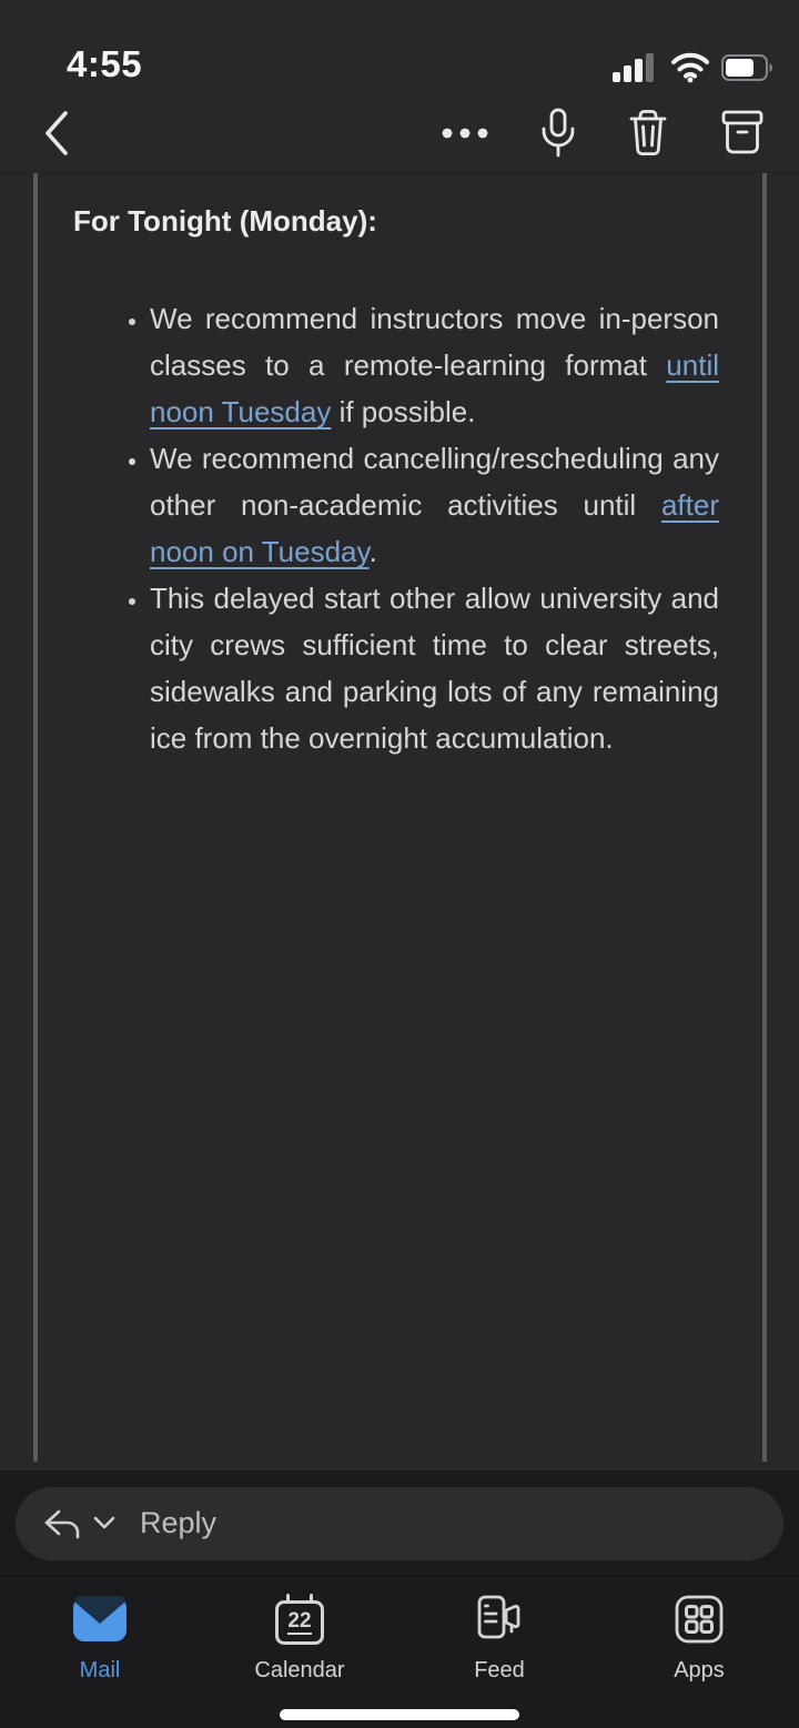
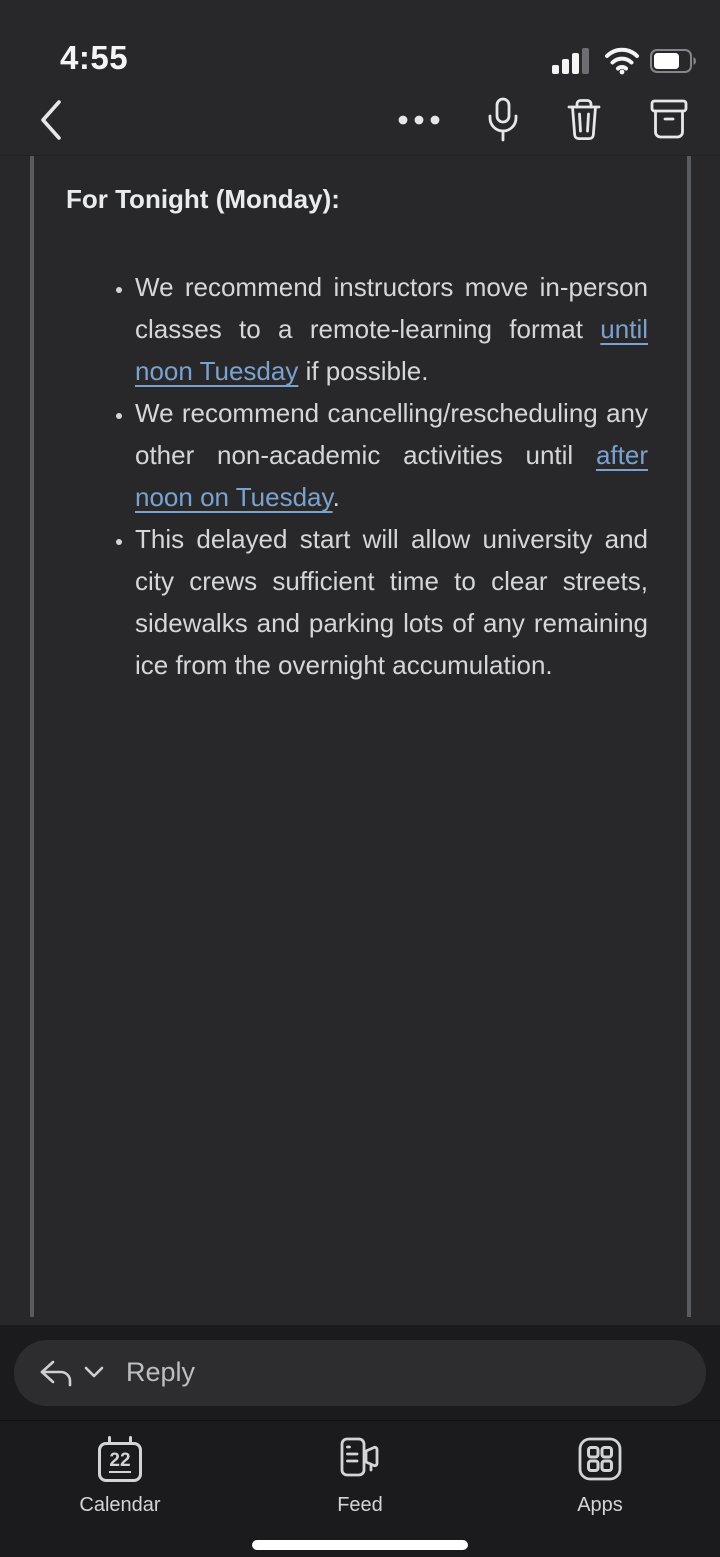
  4:55
  For Tonight (Monday):
  We recommend instructors move in-person classes to a remote-learning format until noon Tuesday if possible.
  We recommend cancelling/rescheduling any other non-academic activities until after noon on Tuesday.
- This delayed start other allow university and city crews sufficient time to clear streets, sidewalks and parking lots of any remaining ice from the overnight accumulation.
+ This delayed start will allow university and city crews sufficient time to clear streets, sidewalks and parking lots of any remaining ice from the overnight accumulation.
  Reply
- Mail
  22
  Calendar
  Feed
  Apps
